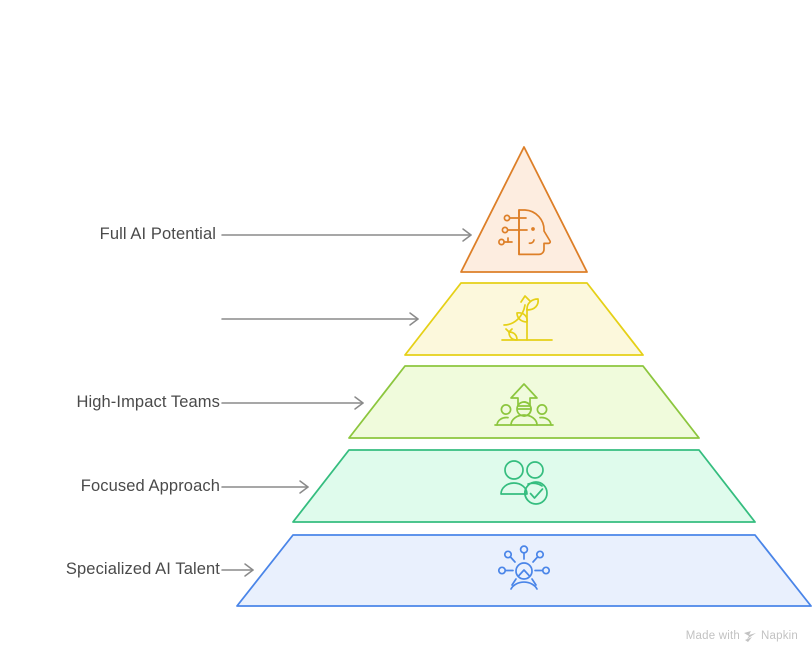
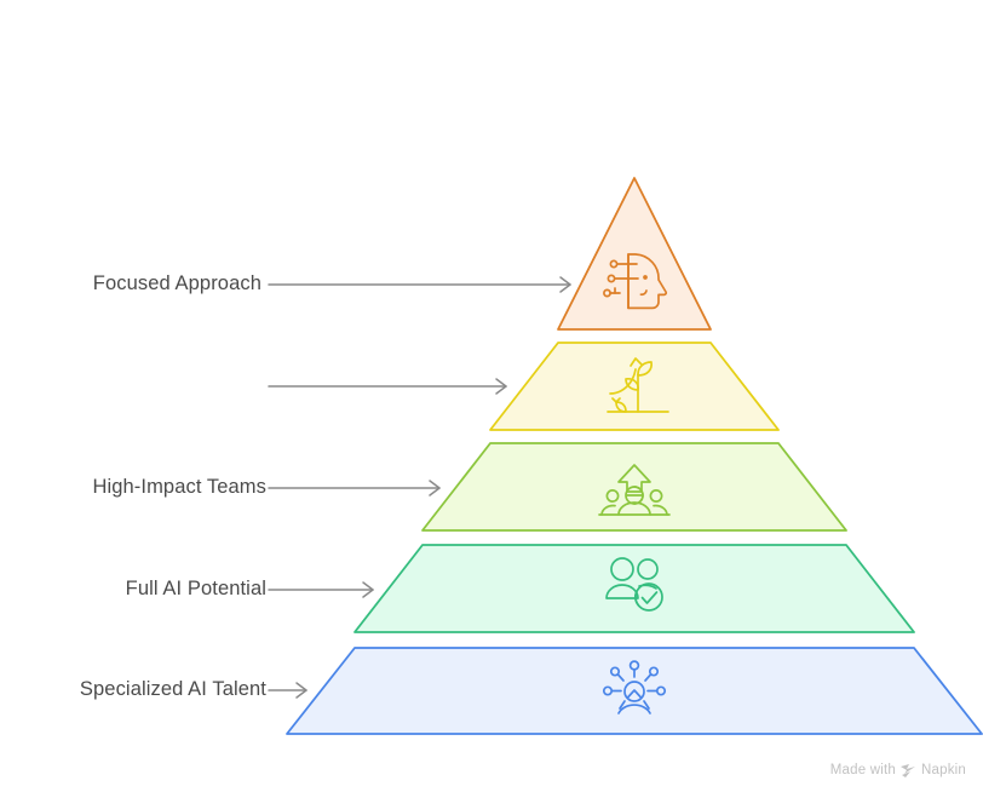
- Full AI Potential
+ Focused Approach
  High-Impact Teams
- Focused Approach
+ Full AI Potential
  Specialized AI Talent
  Made with
  Napkin
